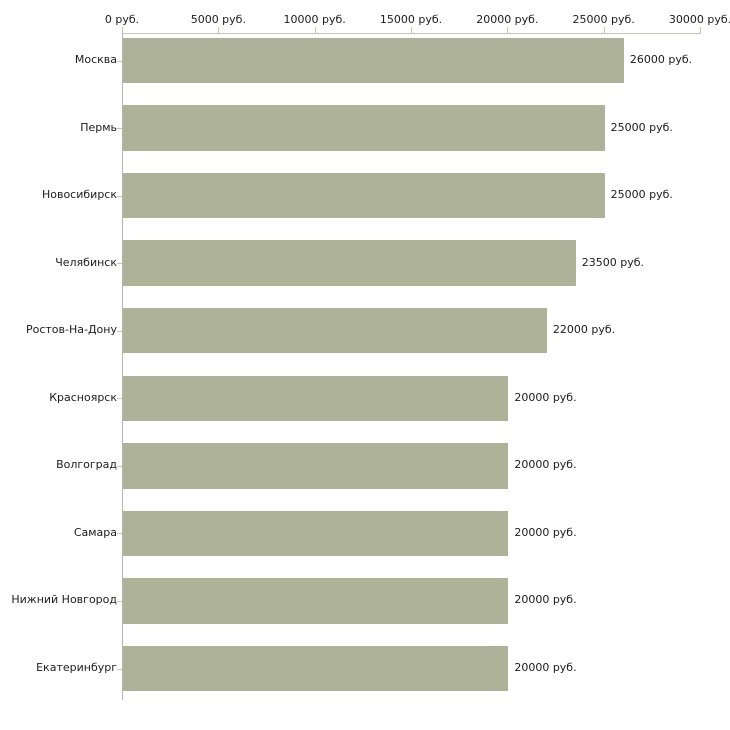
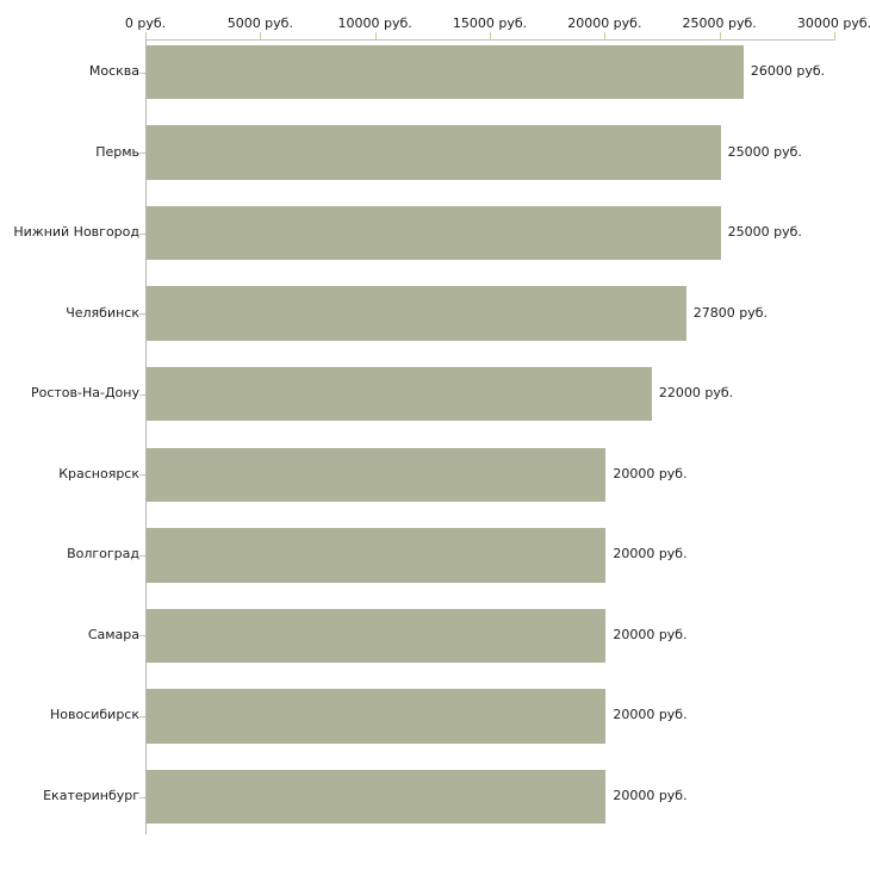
  0 руб.
  5000 руб.
  10000 руб.
  15000 руб.
  20000 руб.
  25000 руб.
  30000 руб.
  Москва
  26000 руб.
  Пермь
  25000 руб.
- Новосибирск
+ Нижний Новгород
  25000 руб.
  Челябинск
- 23500 руб.
+ 27800 руб.
  Ростов-На-Дону
  22000 руб.
  Красноярск
  20000 руб.
  Волгоград
  20000 руб.
  Самара
  20000 руб.
- Нижний Новгород
+ Новосибирск
  20000 руб.
  Екатеринбург
  20000 руб.
